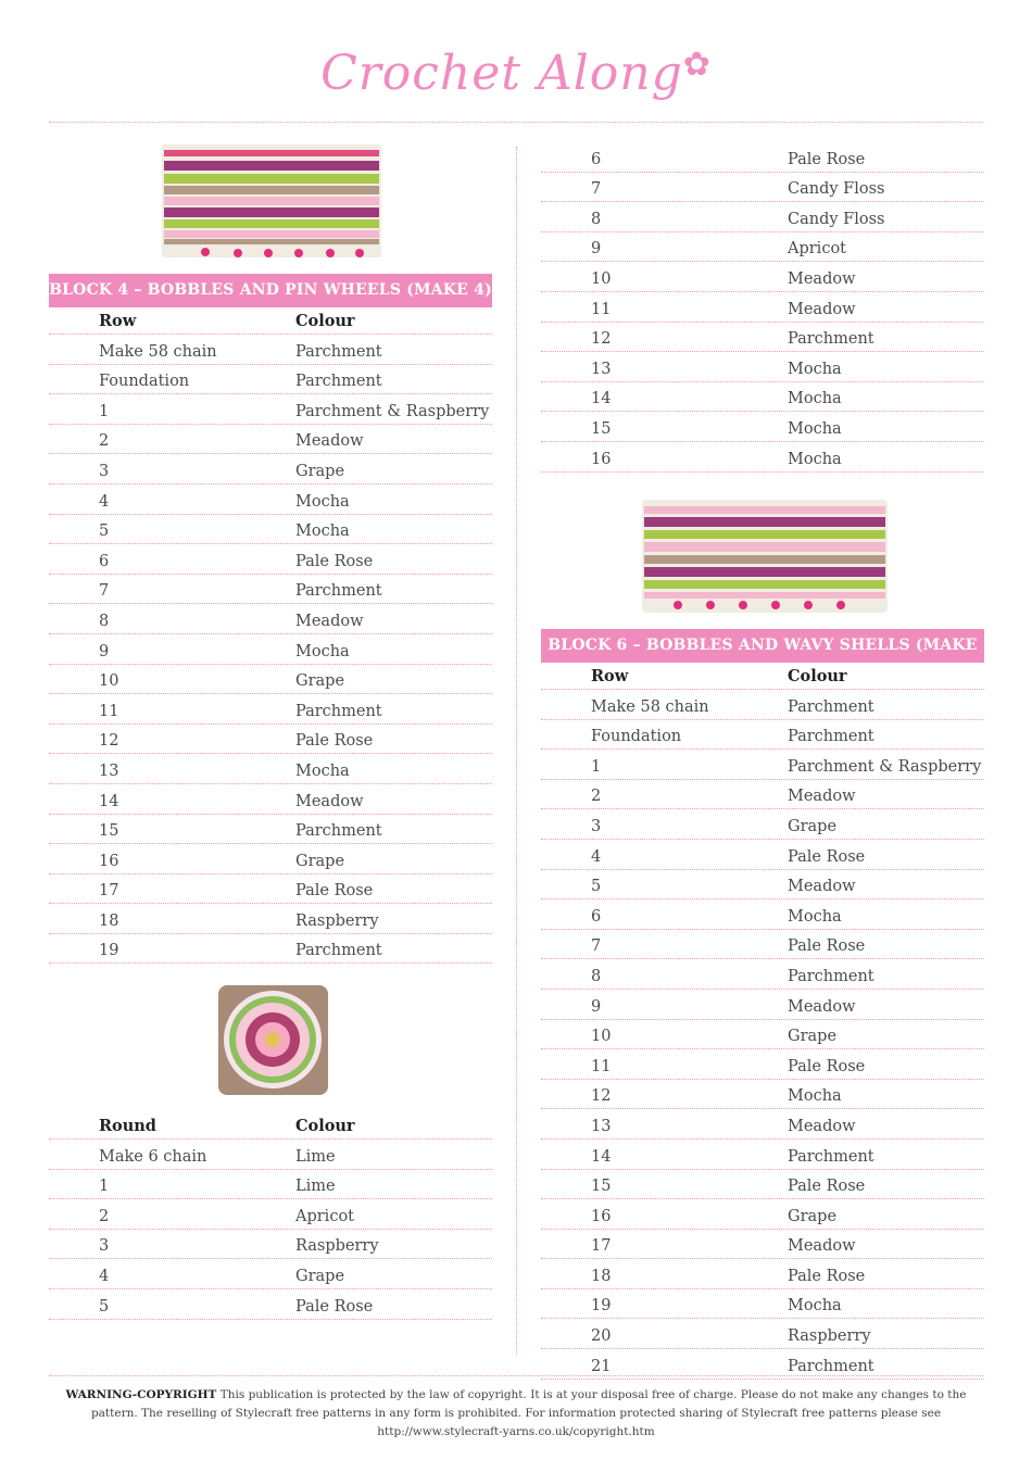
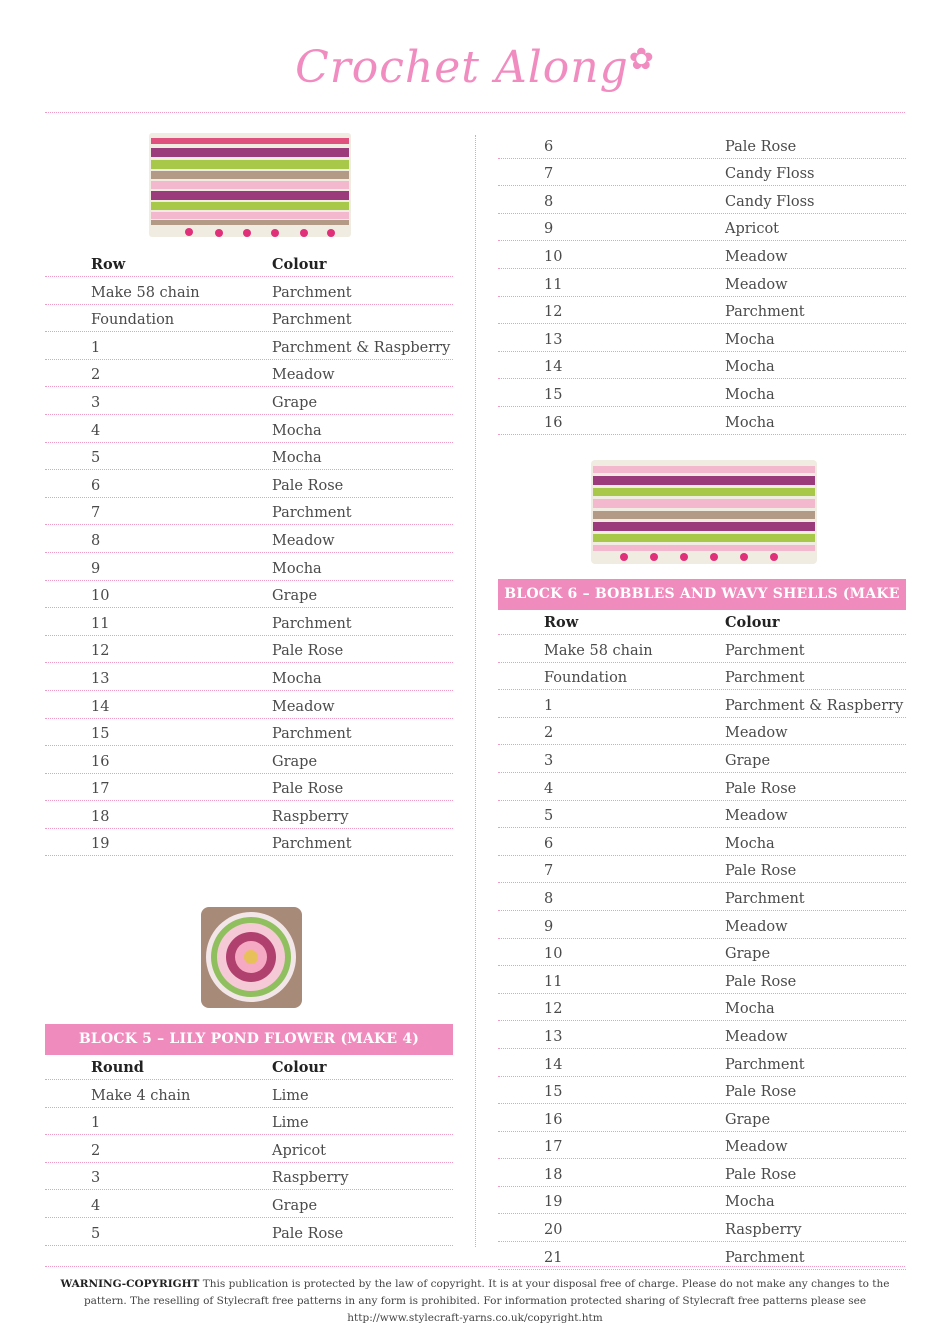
  Crochet Along✿
- BLOCK 4 – BOBBLES AND PIN WHEELS (MAKE 4)
  Row
  Colour
  Make 58 chain
  Parchment
  Foundation
  Parchment
  1
  Parchment & Raspberry
  2
  Meadow
  3
  Grape
  4
  Mocha
  5
  Mocha
  6
  Pale Rose
  7
  Parchment
  8
  Meadow
  9
  Mocha
  10
  Grape
  11
  Parchment
  12
  Pale Rose
  13
  Mocha
  14
  Meadow
  15
  Parchment
  16
  Grape
  17
  Pale Rose
  18
  Raspberry
  19
  Parchment
+ BLOCK 5 – LILY POND FLOWER (MAKE 4)
  Round
  Colour
- Make 6 chain
+ Make 4 chain
  Lime
  1
  Lime
  2
  Apricot
  3
  Raspberry
  4
  Grape
  5
  Pale Rose
  6
  Pale Rose
  7
  Candy Floss
  8
  Candy Floss
  9
  Apricot
  10
  Meadow
  11
  Meadow
  12
  Parchment
  13
  Mocha
  14
  Mocha
  15
  Mocha
  16
  Mocha
  BLOCK 6 – BOBBLES AND WAVY SHELLS (MAKE
  Row
  Colour
  Make 58 chain
  Parchment
  Foundation
  Parchment
  1
  Parchment & Raspberry
  2
  Meadow
  3
  Grape
  4
  Pale Rose
  5
  Meadow
  6
  Mocha
  7
  Pale Rose
  8
  Parchment
  9
  Meadow
  10
  Grape
  11
  Pale Rose
  12
  Mocha
  13
  Meadow
  14
  Parchment
  15
  Pale Rose
  16
  Grape
  17
  Meadow
  18
  Pale Rose
  19
  Mocha
  20
  Raspberry
  21
  Parchment
  WARNING-COPYRIGHT This publication is protected by the law of copyright. It is at your disposal free of charge. Please do not make any changes to the pattern. The reselling of Stylecraft free patterns in any form is prohibited. For information protected sharing of Stylecraft free patterns please see http://www.stylecraft-yarns.co.uk/copyright.htm
